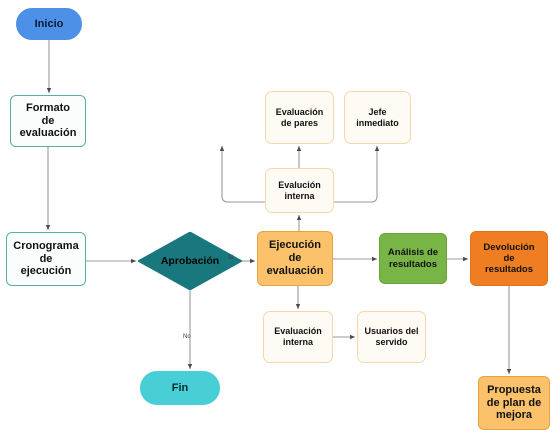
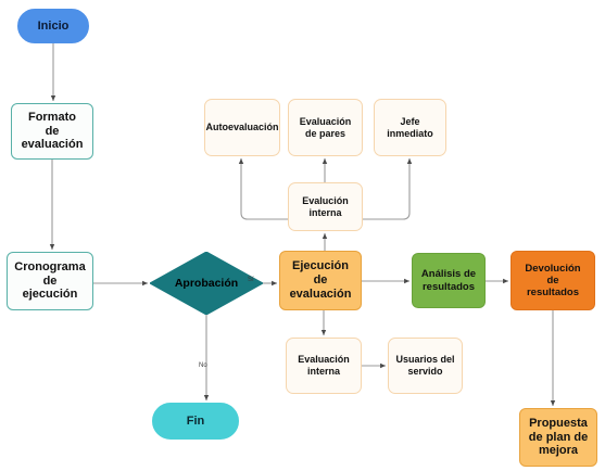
  Inicio
  Formato
  de
  evaluación
  Cronograma
  de
  ejecución
  Aprobación
  Fin
  Ejecución
  de
  evaluación
  Análisis de
  resultados
  Devolución
  de
  resultados
  Propuesta
  de plan de
  mejora
  Evalución
  interna
+ Autoevaluación
  Evaluación
  de pares
  Jefe
  inmediato
  Evaluación
  interna
  Usuarios del
  servido
